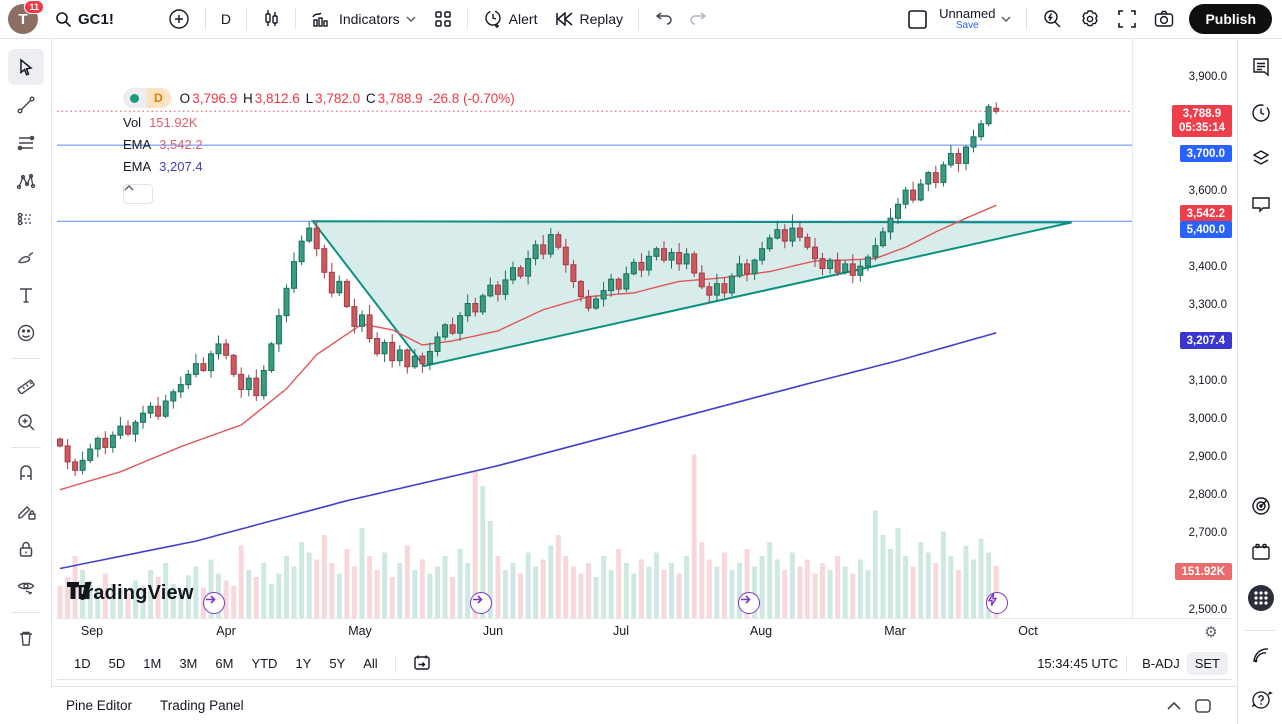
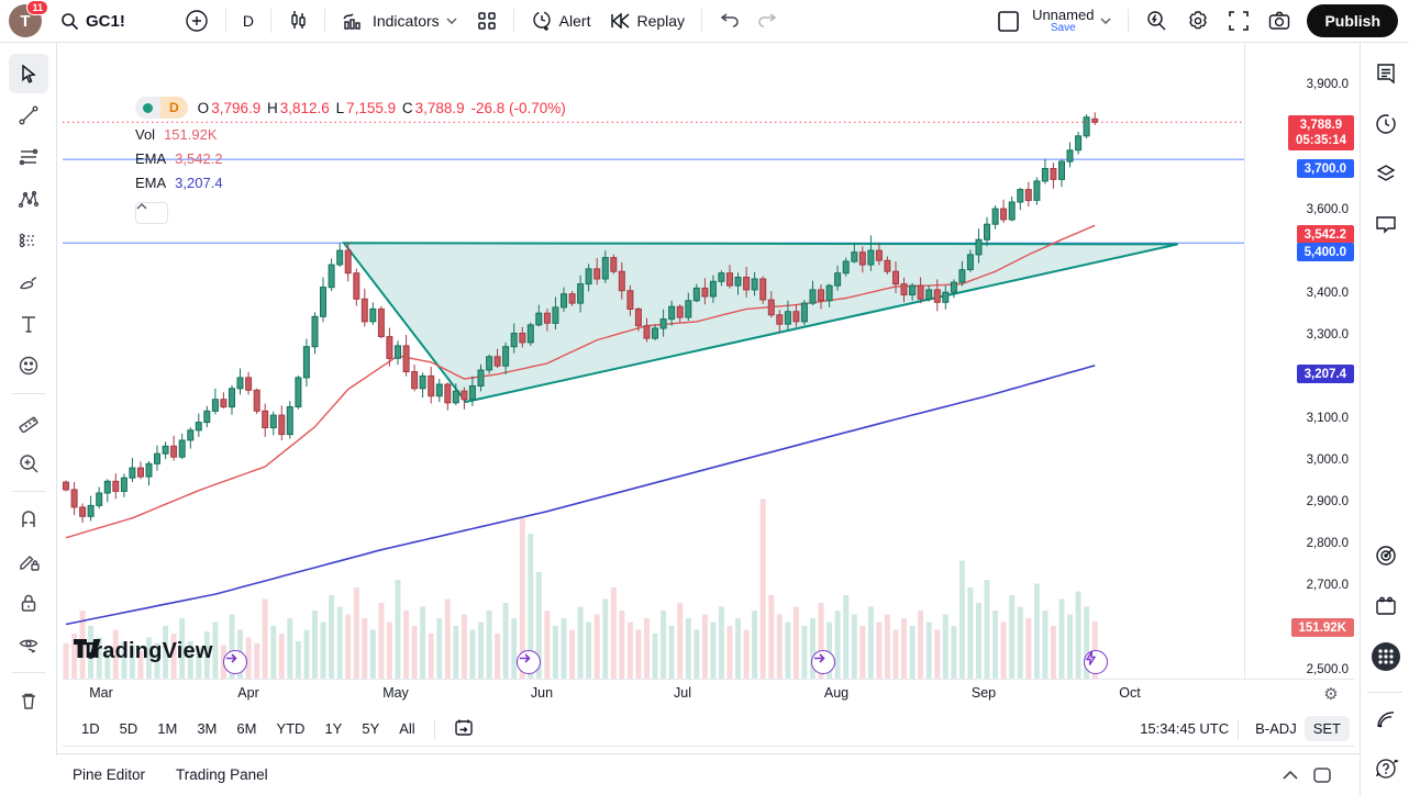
  T
  11
  GC1!
  D
  Indicators
  Alert
  Replay
  Unnamed
  Save
  Publish
  D
- O 3,796.9 H 3,812.6 L 3,782.0 C 3,788.9 -26.8 (-0.70%)
+ O 3,796.9 H 3,812.6 L 7,155.9 C 3,788.9 -26.8 (-0.70%)
  Vol
  151.92K
  EMA
  3,542.2
  EMA
  3,207.4
  TradingView
  3,900.0
  3,600.0
  3,400.0
  3,300.0
  3,100.0
  3,000.0
  2,900.0
  2,800.0
  2,700.0
  2,500.0
  3,788.9
  05:35:14
  3,700.0
  3,542.2
  5,400.0
  3,207.4
  151.92K
  ⚙
- Sep
+ Mar
  Apr
  May
  Jun
  Jul
  Aug
- Mar
+ Sep
  Oct
  1D
  5D
  1M
  3M
  6M
  YTD
  1Y
  5Y
  All
  15:34:45 UTC
  B-ADJ
  SET
  Pine Editor
  Trading Panel
